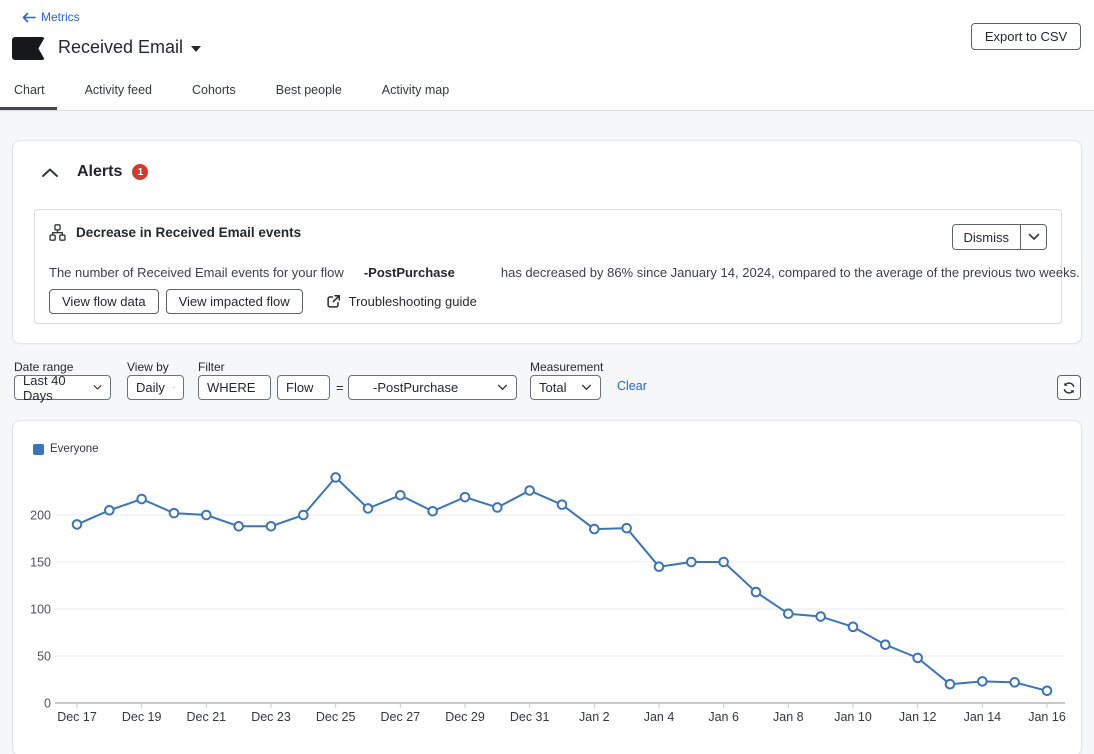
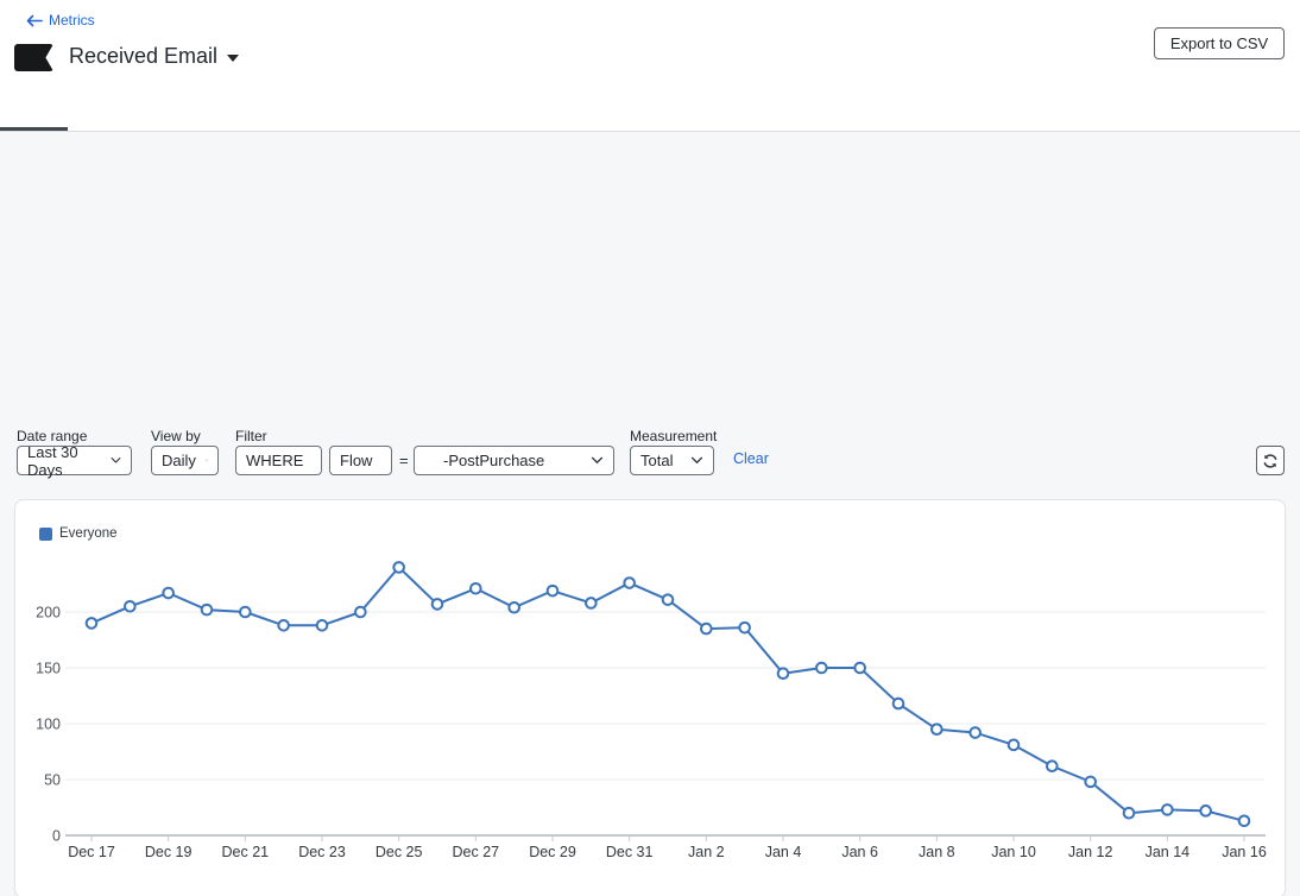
  Metrics
  Received Email
  Export to CSV
- Chart
- Activity feed
- Cohorts
- Best people
- Activity map
- Alerts
- 1
- Decrease in Received Email events
- Dismiss
- The number of Received Email events for your flow -PostPurchase has decreased by 86% since January 14, 2024, compared to the average of the previous two weeks.
- View flow data
- View impacted flow
- Troubleshooting guide
  Date range
- Last 40 Days
+ Last 30 Days
  View by
  Daily
  Filter
  WHERE
  Flow
  =
  -PostPurchase
  Measurement
  Total
  Clear
  Everyone
  0
  50
  100
  150
  200
  Dec 17
  Dec 19
  Dec 21
  Dec 23
  Dec 25
  Dec 27
  Dec 29
  Dec 31
  Jan 2
  Jan 4
  Jan 6
  Jan 8
  Jan 10
  Jan 12
  Jan 14
  Jan 16
